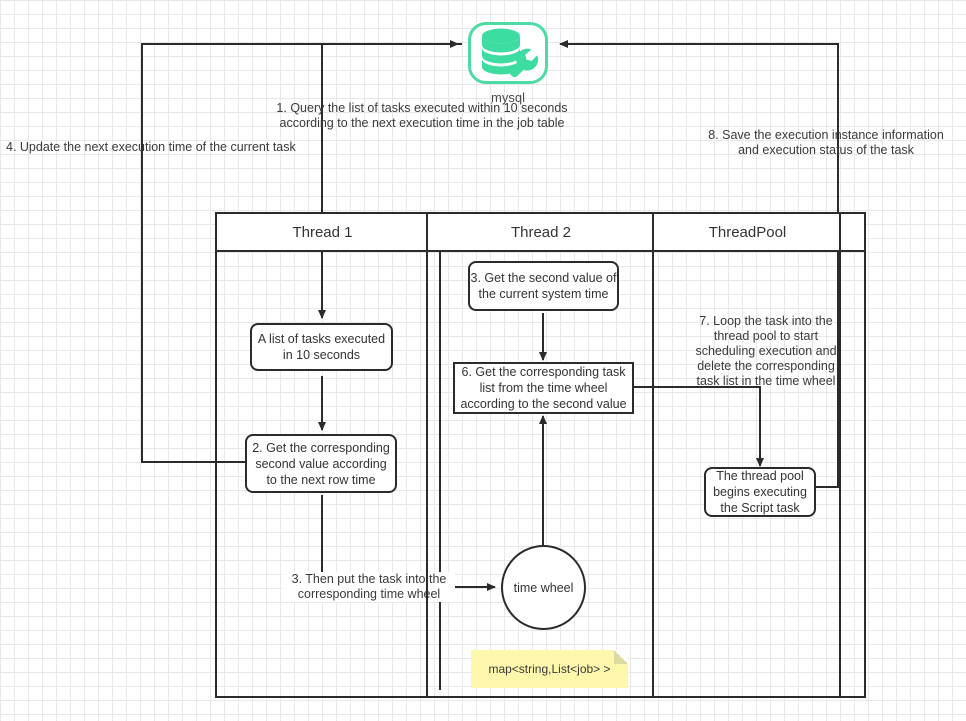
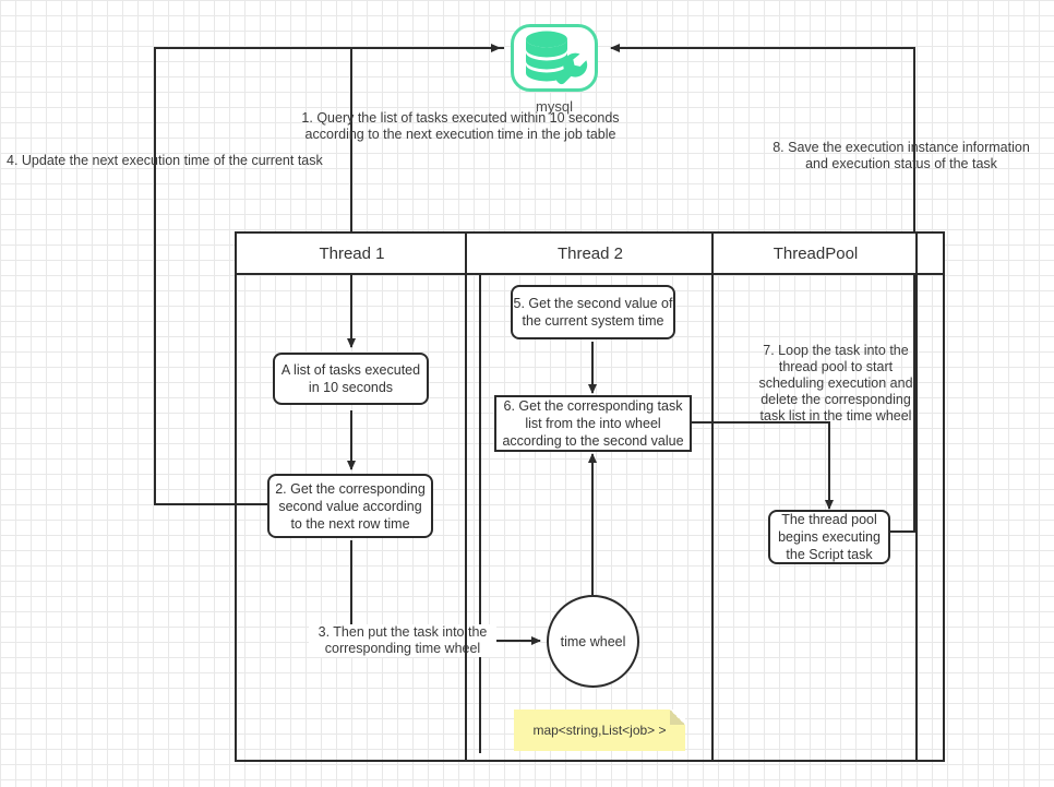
  mysql
  1. Query the list of tasks executed within 10 seconds
  according to the next execution time in the job table
  4. Update the next execution time of the current task
  8. Save the execution instance information
  and execution status of the task
  3. Then put the task into the
  corresponding time whel
  7. Loop the task into the
  thread pool to start
  scheduling execution and
  delete the corresponding
  task list in the time wheel
  Thread 1
  Thread 2
  ThreadPool
  A list of tasks executed
  in 10 seconds
  2. Get the corresponding
  second value according
  to the next row time
- 3. Get the second value of
+ 5. Get the second value of
  the current system time
  6. Get the corresponding task
- list from the time wheel
+ list from the into wheel
  according to the second value
  time wheel
  The thread pool
  begins executing
  the Script task
  map<string,List<job> >
